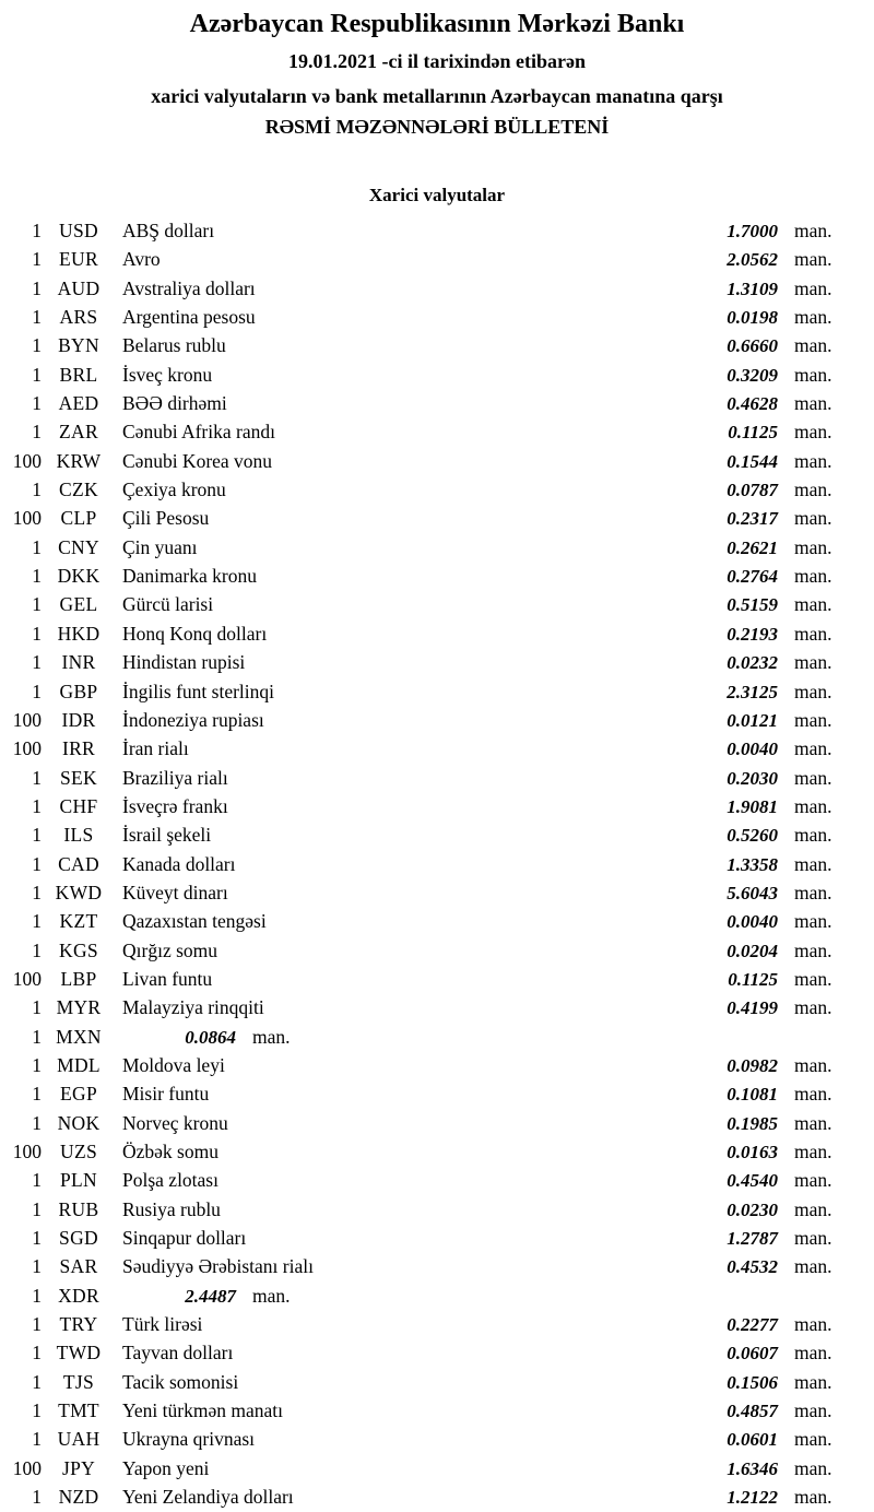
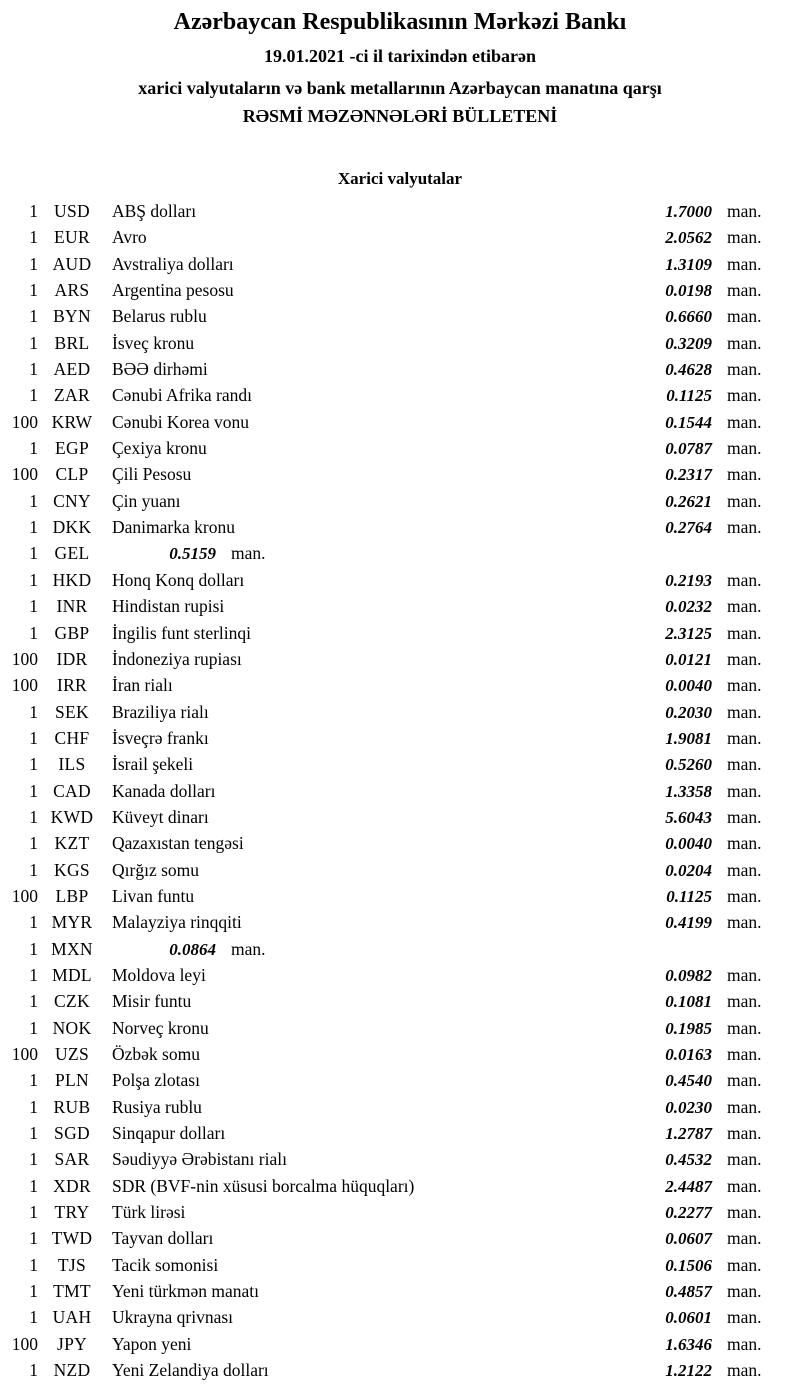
  Azərbaycan Respublikasının Mərkəzi Bankı
  19.01.2021 -ci il tarixindən etibarən
  xarici valyutaların və bank metallarının Azərbaycan manatına qarşı
  RƏSMİ MƏZƏNNƏLƏRİ BÜLLETENİ
  Xarici valyutalar
  1
  USD
  ABŞ dolları
  1.7000
  man.
  1
  EUR
  Avro
  2.0562
  man.
  1
  AUD
  Avstraliya dolları
  1.3109
  man.
  1
  ARS
  Argentina pesosu
  0.0198
  man.
  1
  BYN
  Belarus rublu
  0.6660
  man.
  1
  BRL
  İsveç kronu
  0.3209
  man.
  1
  AED
  BƏƏ dirhəmi
  0.4628
  man.
  1
  ZAR
  Cənubi Afrika randı
  0.1125
  man.
  100
  KRW
  Cənubi Korea vonu
  0.1544
  man.
  1
- CZK
+ EGP
  Çexiya kronu
  0.0787
  man.
  100
  CLP
  Çili Pesosu
  0.2317
  man.
  1
  CNY
  Çin yuanı
  0.2621
  man.
  1
  DKK
  Danimarka kronu
  0.2764
  man.
  1
  GEL
- Gürcü larisi
  0.5159
  man.
  1
  HKD
  Honq Konq dolları
  0.2193
  man.
  1
  INR
  Hindistan rupisi
  0.0232
  man.
  1
  GBP
  İngilis funt sterlinqi
  2.3125
  man.
  100
  IDR
  İndoneziya rupiası
  0.0121
  man.
  100
  IRR
  İran rialı
  0.0040
  man.
  1
  SEK
  Braziliya rialı
  0.2030
  man.
  1
  CHF
  İsveçrə frankı
  1.9081
  man.
  1
  ILS
  İsrail şekeli
  0.5260
  man.
  1
  CAD
  Kanada dolları
  1.3358
  man.
  1
  KWD
  Küveyt dinarı
  5.6043
  man.
  1
  KZT
  Qazaxıstan tengəsi
  0.0040
  man.
  1
  KGS
  Qırğız somu
  0.0204
  man.
  100
  LBP
  Livan funtu
  0.1125
  man.
  1
  MYR
  Malayziya rinqqiti
  0.4199
  man.
  1
  MXN
  0.0864
  man.
  1
  MDL
  Moldova leyi
  0.0982
  man.
  1
- EGP
+ CZK
  Misir funtu
  0.1081
  man.
  1
  NOK
  Norveç kronu
  0.1985
  man.
  100
  UZS
  Özbək somu
  0.0163
  man.
  1
  PLN
  Polşa zlotası
  0.4540
  man.
  1
  RUB
  Rusiya rublu
  0.0230
  man.
  1
  SGD
  Sinqapur dolları
  1.2787
  man.
  1
  SAR
  Səudiyyə Ərəbistanı rialı
  0.4532
  man.
  1
  XDR
+ SDR (BVF-nin xüsusi borcalma hüquqları)
  2.4487
  man.
  1
  TRY
  Türk lirəsi
  0.2277
  man.
  1
  TWD
  Tayvan dolları
  0.0607
  man.
  1
  TJS
  Tacik somonisi
  0.1506
  man.
  1
  TMT
  Yeni türkmən manatı
  0.4857
  man.
  1
  UAH
  Ukrayna qrivnası
  0.0601
  man.
  100
  JPY
  Yapon yeni
  1.6346
  man.
  1
  NZD
  Yeni Zelandiya dolları
  1.2122
  man.
